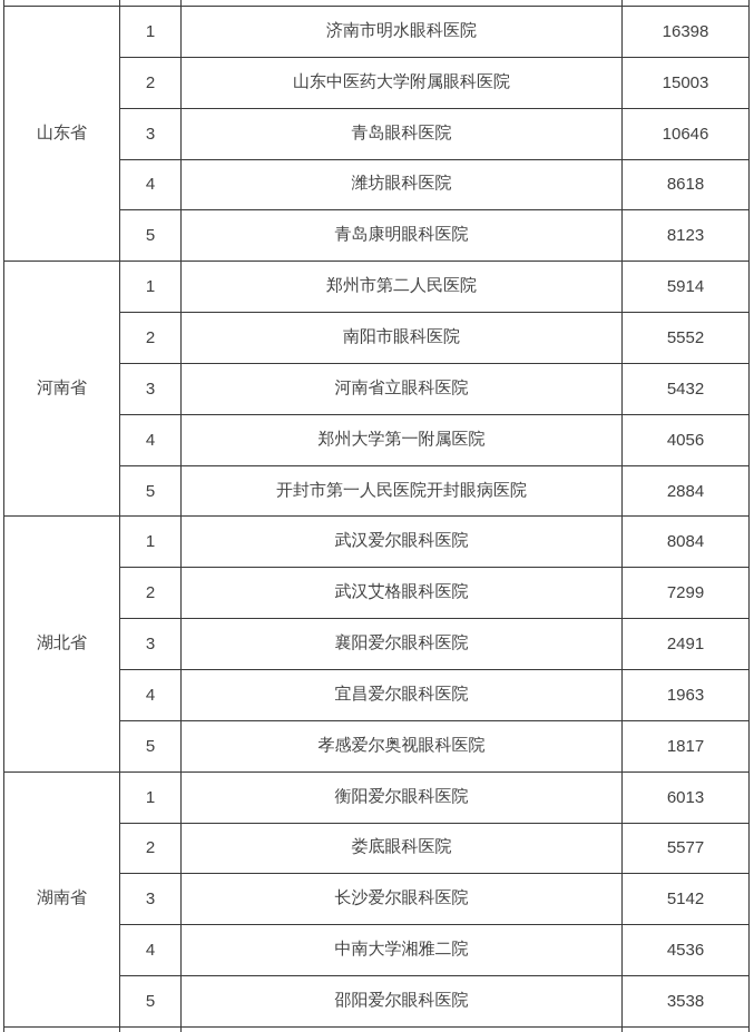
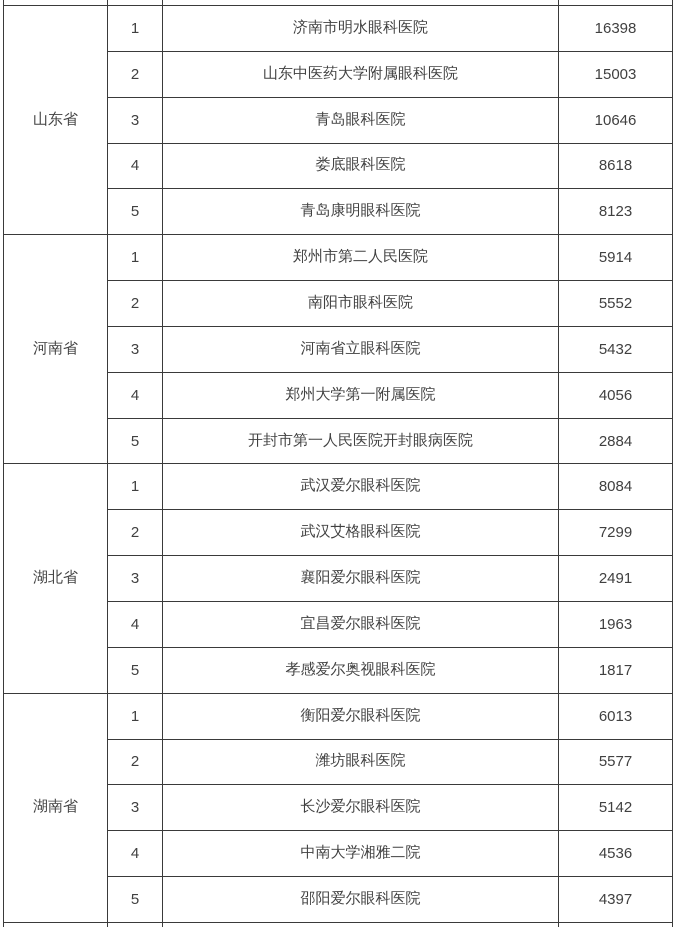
  山东省	1	济南市明水眼科医院	16398
  2	山东中医药大学附属眼科医院	15003
  3	青岛眼科医院	10646
- 4	潍坊眼科医院	8618
+ 4	娄底眼科医院	8618
  5	青岛康明眼科医院	8123
  河南省	1	郑州市第二人民医院	5914
  2	南阳市眼科医院	5552
  3	河南省立眼科医院	5432
  4	郑州大学第一附属医院	4056
  5	开封市第一人民医院开封眼病医院	2884
  湖北省	1	武汉爱尔眼科医院	8084
  2	武汉艾格眼科医院	7299
  3	襄阳爱尔眼科医院	2491
  4	宜昌爱尔眼科医院	1963
  5	孝感爱尔奥视眼科医院	1817
  湖南省	1	衡阳爱尔眼科医院	6013
- 2	娄底眼科医院	5577
+ 2	潍坊眼科医院	5577
  3	长沙爱尔眼科医院	5142
  4	中南大学湘雅二院	4536
- 5	邵阳爱尔眼科医院	3538
+ 5	邵阳爱尔眼科医院	4397
